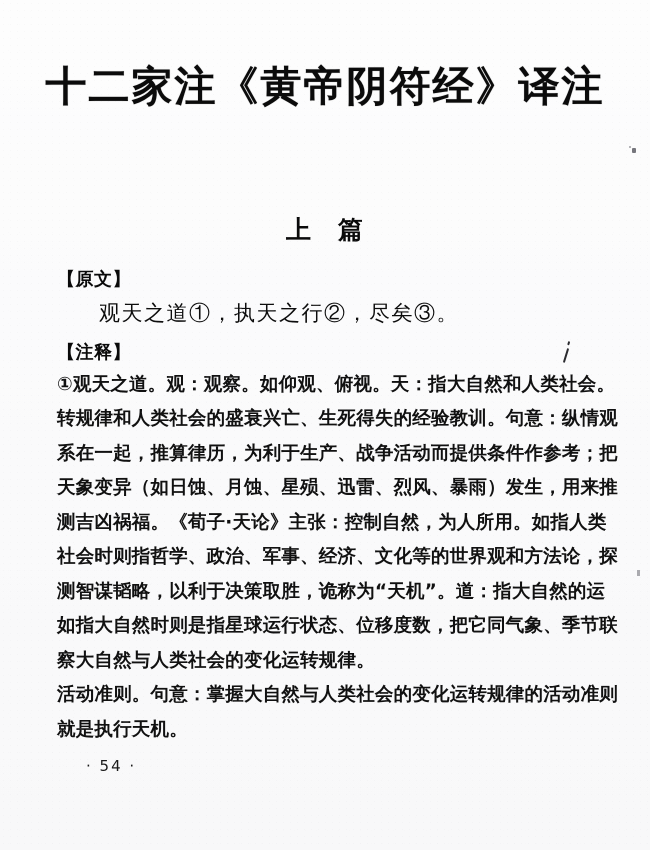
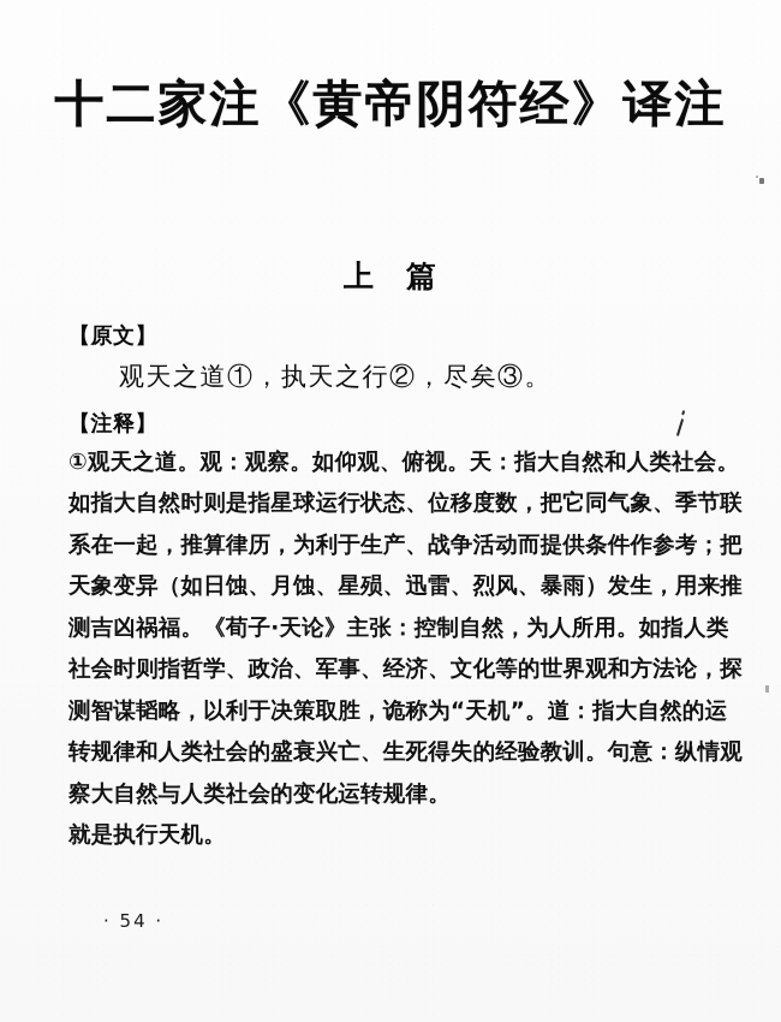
  十二家注《黄帝阴符经》译注
  上 篇
  【原文】
  观天之道①，执天之行②，尽矣③。
  【注释】
  ①观天之道。观：观察。如仰观、俯视。天：指大自然和人类社会。
- 转规律和人类社会的盛衰兴亡、生死得失的经验教训。句意：纵情观
+ 如指大自然时则是指星球运行状态、位移度数，把它同气象、季节联
  系在一起，推算律历，为利于生产、战争活动而提供条件作参考；把
  天象变异（如日蚀、月蚀、星殒、迅雷、烈风、暴雨）发生，用来推
  测吉凶祸福。《荀子·天论》主张：控制自然，为人所用。如指人类
  社会时则指哲学、政治、军事、经济、文化等的世界观和方法论，探
  测智谋韬略，以利于决策取胜，诡称为“天机”。道：指大自然的运
- 如指大自然时则是指星球运行状态、位移度数，把它同气象、季节联
+ 转规律和人类社会的盛衰兴亡、生死得失的经验教训。句意：纵情观
  察大自然与人类社会的变化运转规律。
- 活动准则。句意：掌握大自然与人类社会的变化运转规律的活动准则
  就是执行天机。
  · 54 ·
